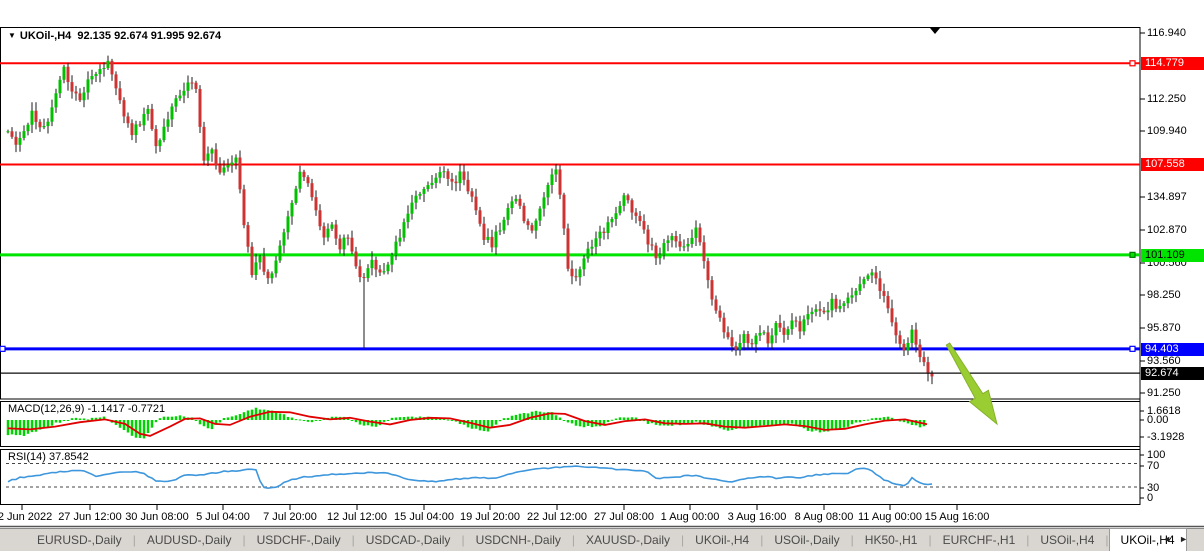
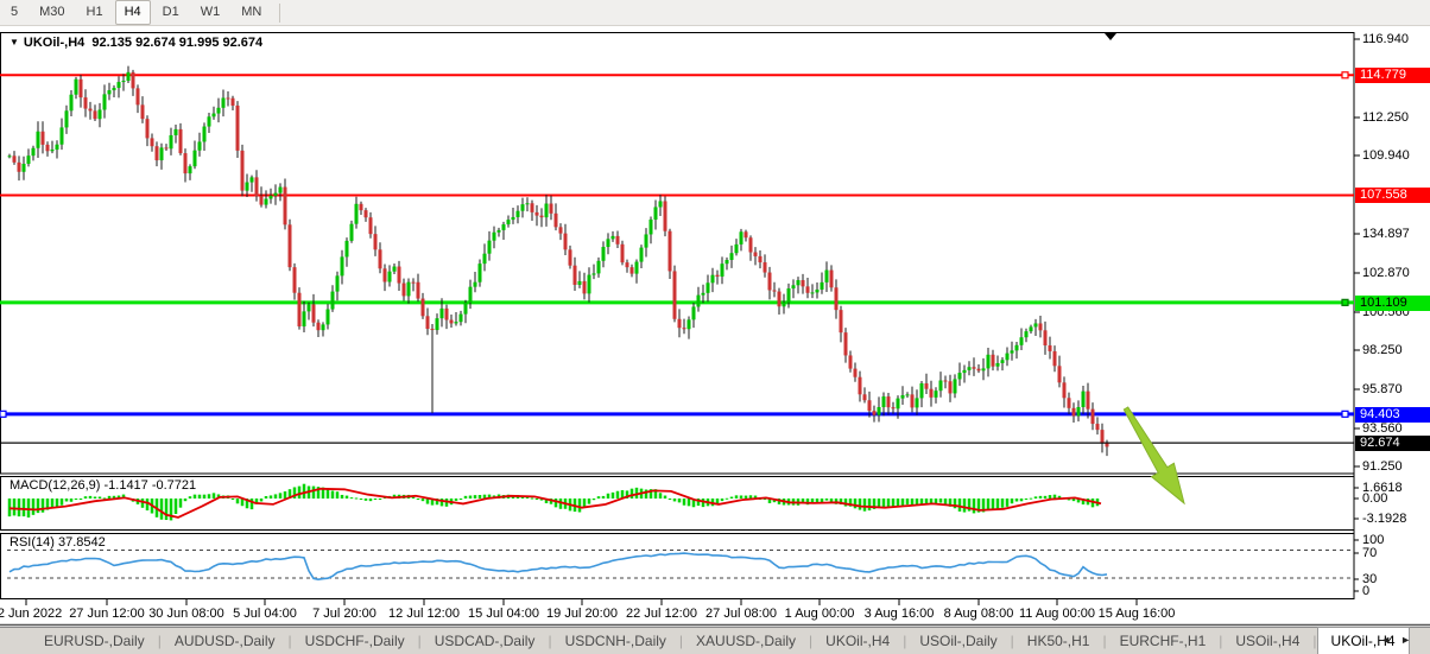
+ 5
+ M30
+ H1
+ H4
+ D1
+ W1
+ MN
  ▼ UKOil-,H4 92.135 92.674 91.995 92.674
  MACD(12,26,9) -1.1417 -0.7721
  RSI(14) 37.8542
  116.940
  112.250
  109.940
  134.897
  102.870
  100.560
  98.250
  95.870
  93.560
  91.250
  114.779
  107.558
  101.109
  94.403
  92.674
  2 Jun 2022
  27 Jun 12:00
  30 Jun 08:00
  5 Jul 04:00
  7 Jul 20:00
  12 Jul 12:00
  15 Jul 04:00
  19 Jul 20:00
  22 Jul 12:00
  27 Jul 08:00
  1 Aug 00:00
  3 Aug 16:00
  8 Aug 08:00
  11 Aug 00:00
  15 Aug 16:00
  1.6618
  0.00
  -3.1928
  100
  70
  30
  0
  EURUSD-,Daily
  |
  AUDUSD-,Daily
  |
  USDCHF-,Daily
  |
  USDCAD-,Daily
  |
  USDCNH-,Daily
  |
  XAUUSD-,Daily
  |
  UKOil-,H4
  |
  USOil-,Daily
  |
  HK50-,H1
  |
  EURCHF-,H1
  |
  USOil-,H4
  |
  UKOil-,H4
  ◄►
